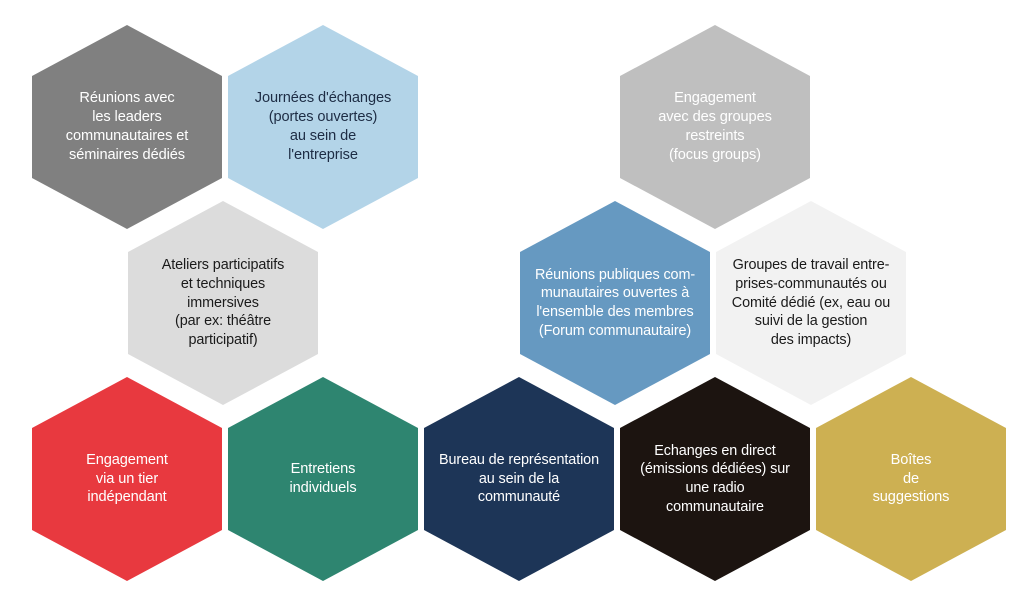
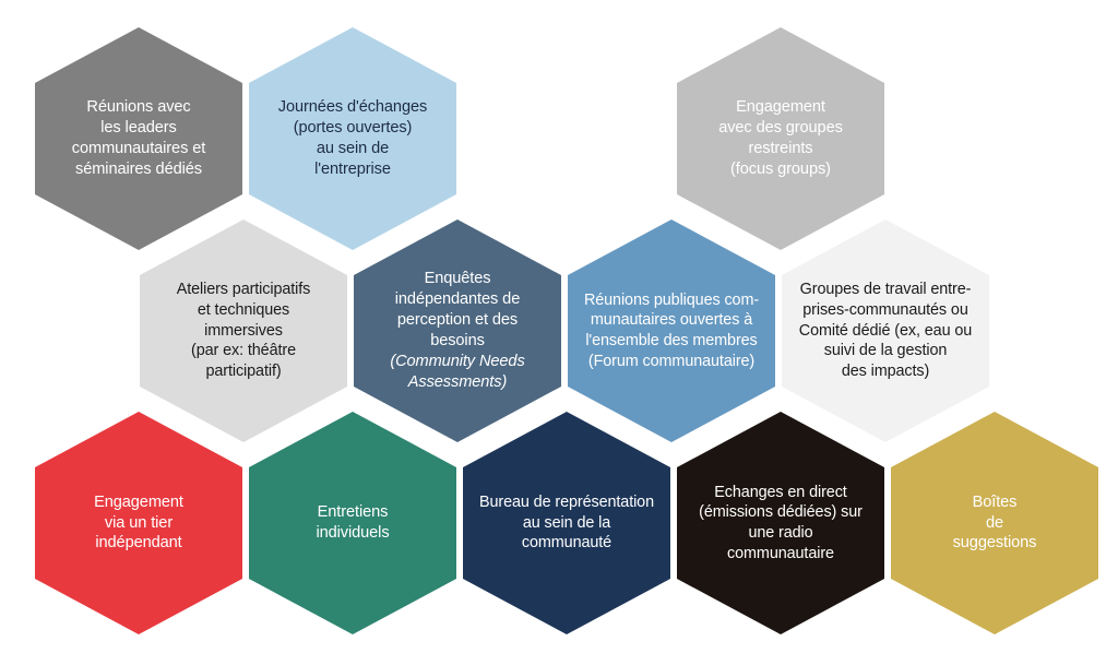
  Réunions avec
  les leaders
  communautaires et
  séminaires dédiés
  Journées d'échanges
  (portes ouvertes)
  au sein de
  l'entreprise
  Engagement
  avec des groupes
  restreints
  (focus groups)
  Ateliers participatifs
  et techniques
  immersives
  (par ex: théâtre
  participatif)
+ Enquêtes
+ indépendantes de
+ perception et des
+ besoins
+ (Community Needs
+ Assessments)
  Réunions publiques com-
  munautaires ouvertes à
  l'ensemble des membres
  (Forum communautaire)
  Groupes de travail entre-
  prises-communautés ou
  Comité dédié (ex, eau ou
  suivi de la gestion
  des impacts)
  Engagement
  via un tier
  indépendant
  Entretiens
  individuels
  Bureau de représentation
  au sein de la
  communauté
  Echanges en direct
  (émissions dédiées) sur
  une radio
  communautaire
  Boîtes
  de
  suggestions
